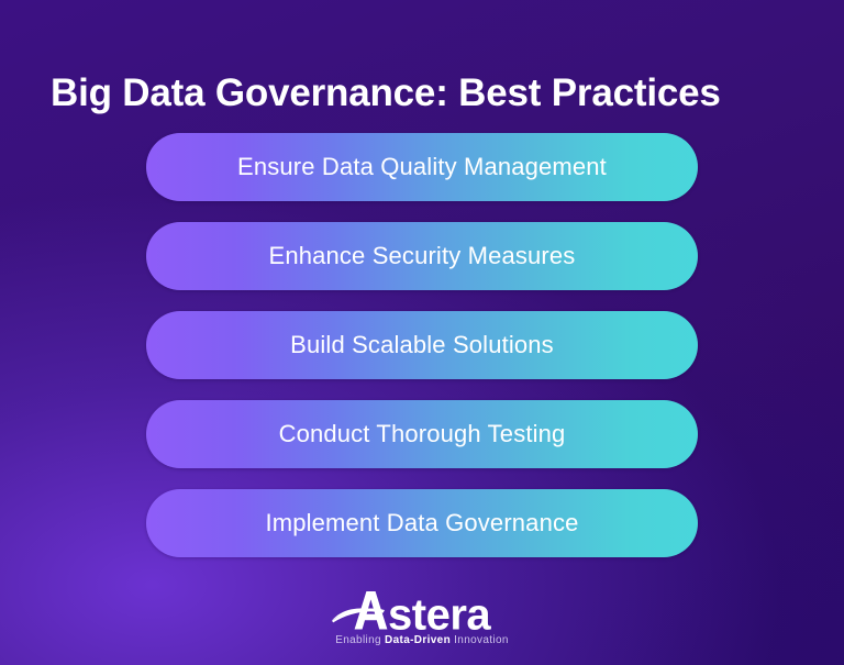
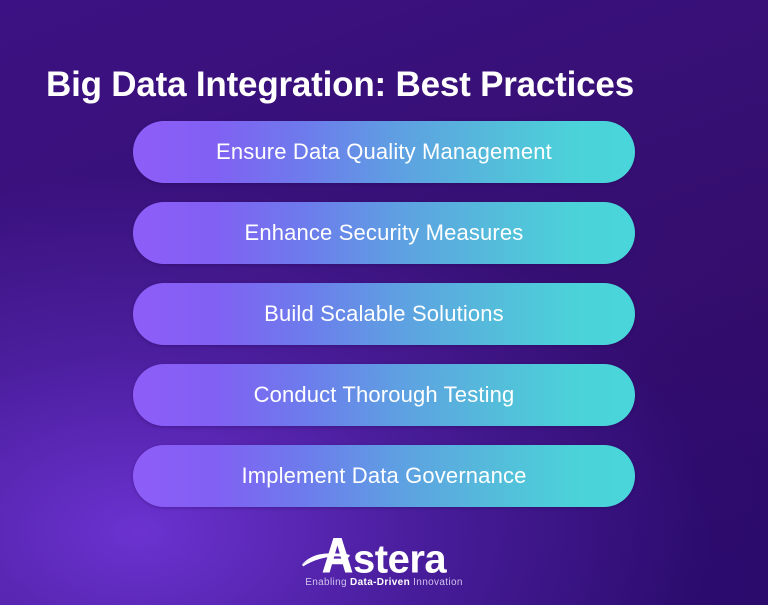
- Big Data Governance: Best Practices
+ Big Data Integration: Best Practices
  Ensure Data Quality Management
  Enhance Security Measures
  Build Scalable Solutions
  Conduct Thorough Testing
  Implement Data Governance
  stera
  Enabling Data-Driven Innovation
